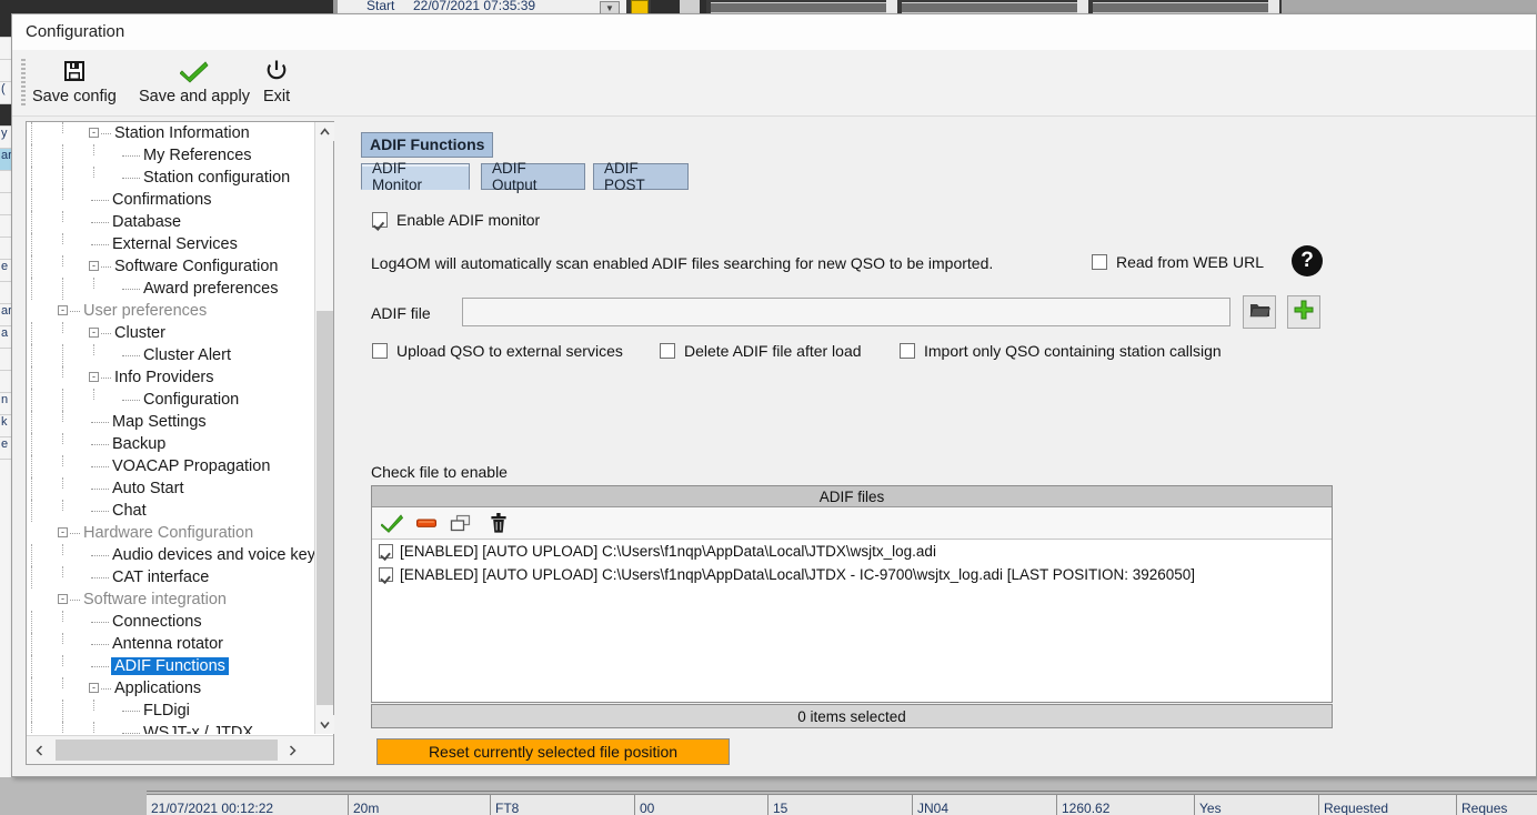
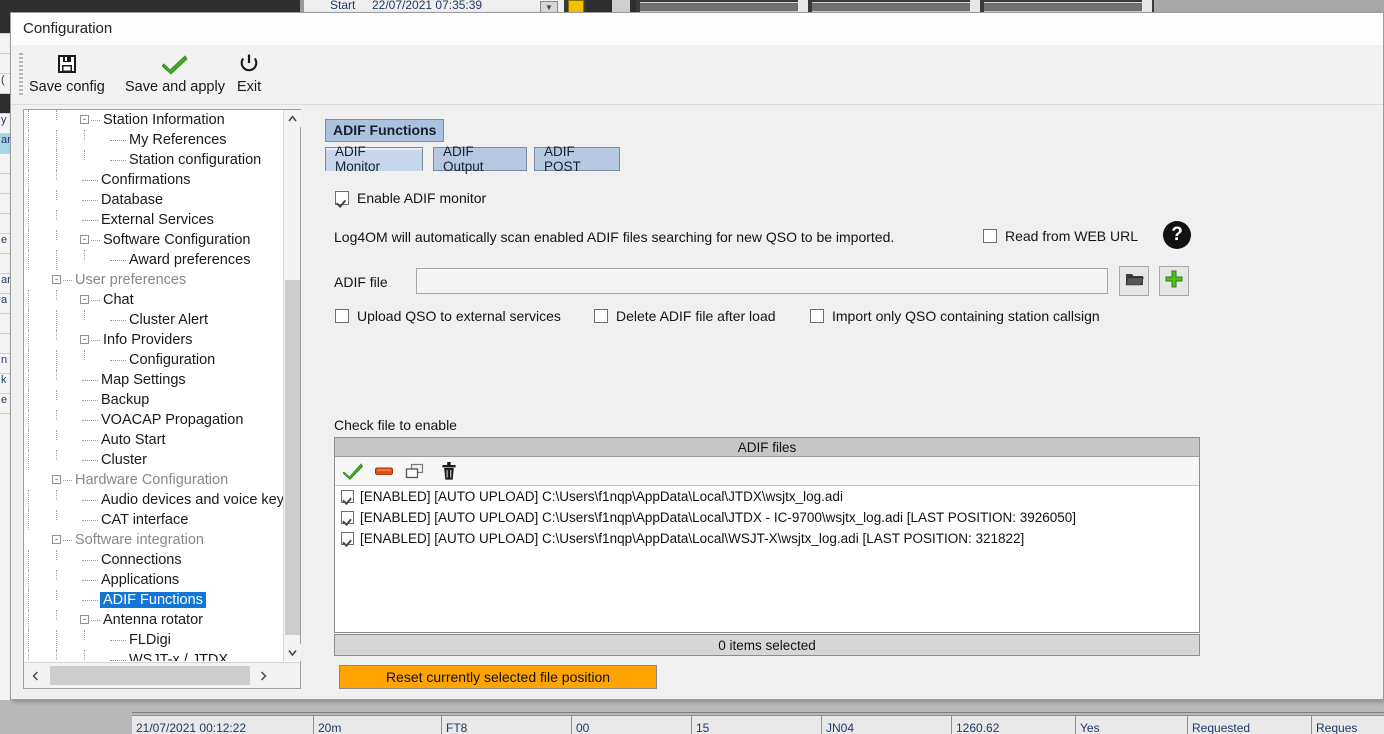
  Start
  22/07/2021 07:35:39
  ▼
  (
  y
  ar
  e
  ar
  a
  n
  k
  e
  21/07/2021 00:12:22
  20m
  FT8
  00
  15
  JN04
  1260.62
  Yes
  Requested
  Reques
  Configuration
  Save config
  Save and apply
  Exit
  -
  Station Information
  My References
  Station configuration
  Confirmations
  Database
  External Services
  -
  Software Configuration
  Award preferences
  -
  User preferences
  -
- Cluster
+ Chat
  Cluster Alert
  -
  Info Providers
  Configuration
  Map Settings
  Backup
  VOACAP Propagation
  Auto Start
- Chat
+ Cluster
  -
  Hardware Configuration
  Audio devices and voice key
  CAT interface
  -
  Software integration
  Connections
- Antenna rotator
+ Applications
  ADIF Functions
  -
- Applications
+ Antenna rotator
  FLDigi
  WSJT-x / JTDX
  ADIF Functions
  ADIF Monitor
  ADIF Output
  ADIF POST
  Enable ADIF monitor
  Log4OM will automatically scan enabled ADIF files searching for new QSO to be imported.
  Read from WEB URL
  ?
  ADIF file
  Upload QSO to external services
  Delete ADIF file after load
  Import only QSO containing station callsign
  Check file to enable
  ADIF files
  [ENABLED] [AUTO UPLOAD] C:\Users\f1nqp\AppData\Local\JTDX\wsjtx_log.adi
  [ENABLED] [AUTO UPLOAD] C:\Users\f1nqp\AppData\Local\JTDX - IC-9700\wsjtx_log.adi [LAST POSITION: 3926050]
+ [ENABLED] [AUTO UPLOAD] C:\Users\f1nqp\AppData\Local\WSJT-X\wsjtx_log.adi [LAST POSITION: 321822]
  0 items selected
  Reset currently selected file position
